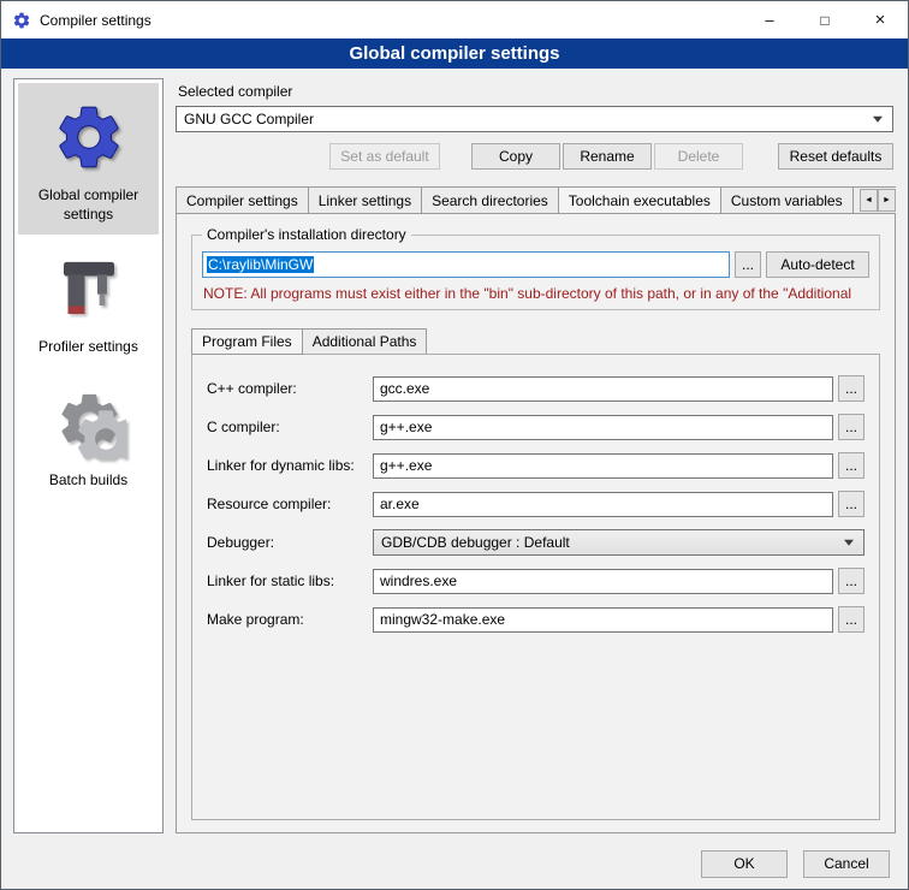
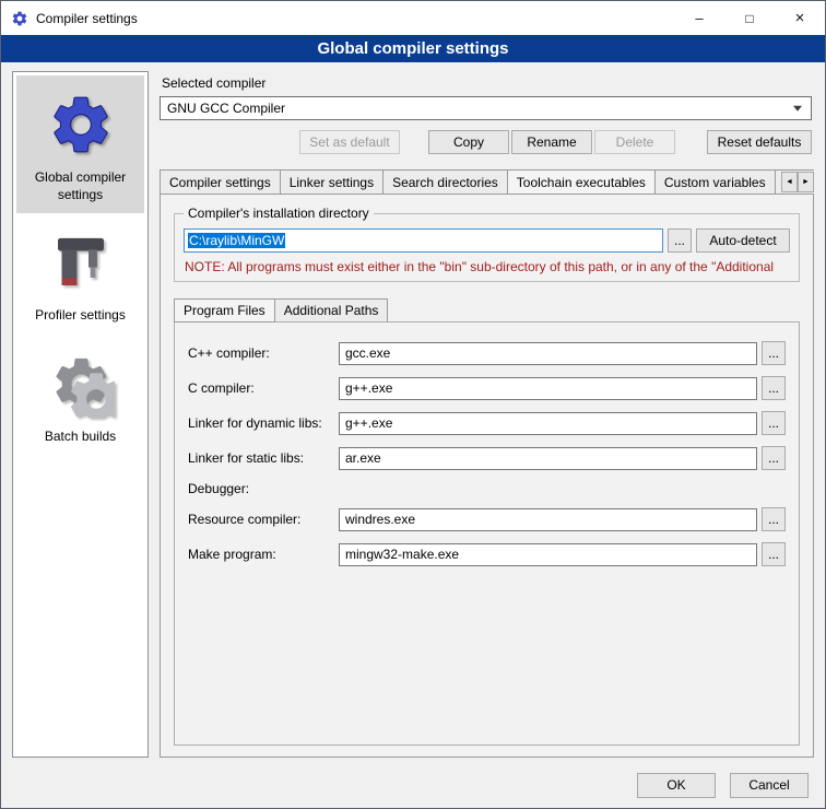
  Compiler settings
  –
  □
  ×
  Global compiler settings
  Global compiler settings
  Profiler settings
  Batch builds
  Selected compiler
  GNU GCC Compiler
  Set as default
  Copy
  Rename
  Delete
  Reset defaults
  Compiler settings
  Linker settings
  Search directories
  Toolchain executables
  Custom variables
  Compiler's installation directory
  C:\raylib\MinGW
  ...
  Auto-detect
  NOTE: All programs must exist either in the "bin" sub-directory of this path, or in any of the "Additional
  Program Files
  Additional Paths
  C++ compiler:
  gcc.exe
  ...
  C compiler:
  g++.exe
  ...
  Linker for dynamic libs:
  g++.exe
  ...
- Resource compiler:
+ Linker for static libs:
  ar.exe
  ...
  Debugger:
- GDB/CDB debugger : Default
- Linker for static libs:
+ Resource compiler:
  windres.exe
  ...
  Make program:
  mingw32-make.exe
  ...
  OK
  Cancel
